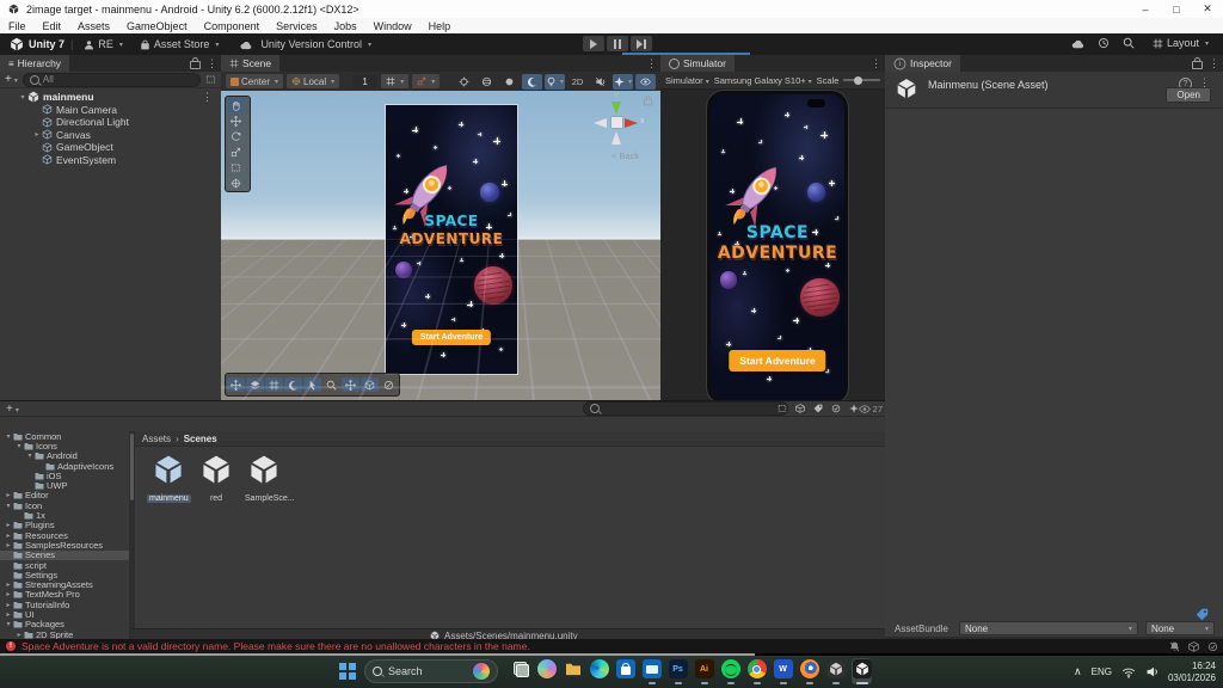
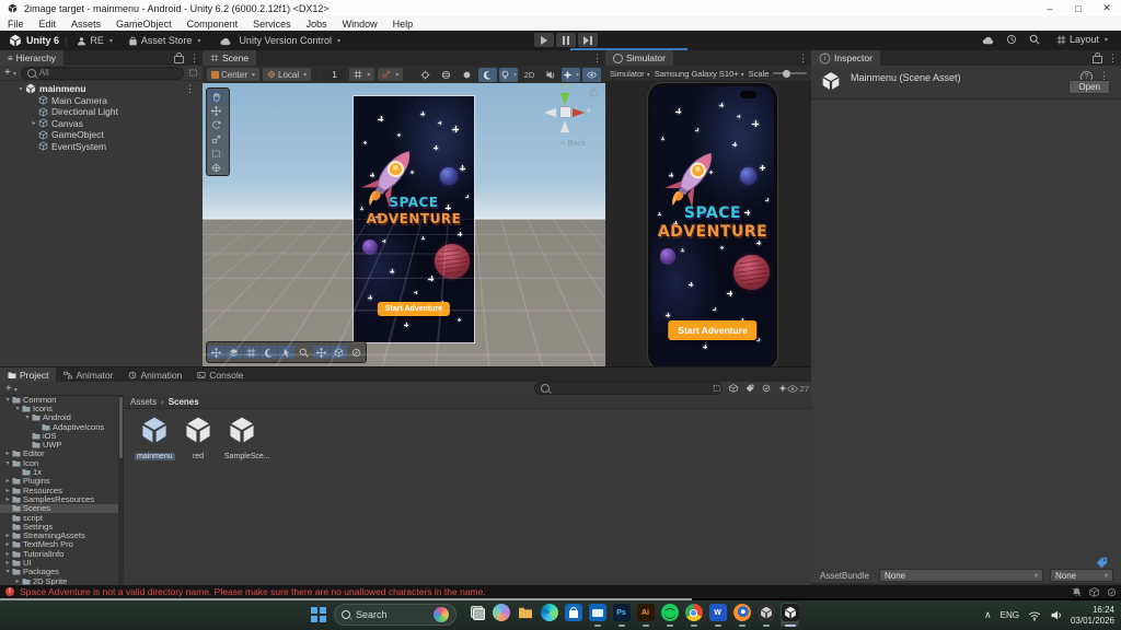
  2image target - mainmenu - Android - Unity 6.2 (6000.2.12f1) <DX12>
  –
  □
  ✕
  File
  Edit
  Assets
  GameObject
  Component
  Services
  Jobs
  Window
  Help
- Unity 7
+ Unity 6
  |
  RE
  Asset Store
  Unity Version Control
  Layout
  ≡
  Hierarchy
  ⋮
  All
  mainmenu
  ⋮
  Main Camera
  Directional Light
  Canvas
  GameObject
  EventSystem
  Scene
  ⋮
  Center
  Local
  1
  2D
  SPACE
  ADVENTURE
  < Back
  Simulator
  ⋮
  Simulator
  Samsung Galaxy S10+
  Scale
  SPACE
  ADVENTURE
  Start Adventure
  Inspector
  ⋮
  Mainmenu (Scene Asset)
  ⋮
  Open
  AssetBundle
  None
  None
+ Project
+ Animator
+ Animation
+ Console
  27
  Common
  Icons
  Android
  AdaptiveIcons
  iOS
  UWP
  Editor
  Icon
  1x
  Plugins
  Resources
  SamplesResources
  Scenes
  script
  Settings
  StreamingAssets
  TextMesh Pro
  TutorialInfo
  UI
  Packages
  2D Sprite
  Assets
  ›
  Scenes
- Assets/Scenes/mainmenu.unity
  Space Adventure is not a valid directory name. Please make sure there are no unallowed characters in the name.
  Search
  ∧
  ENG
  16:24
  03/01/2026
